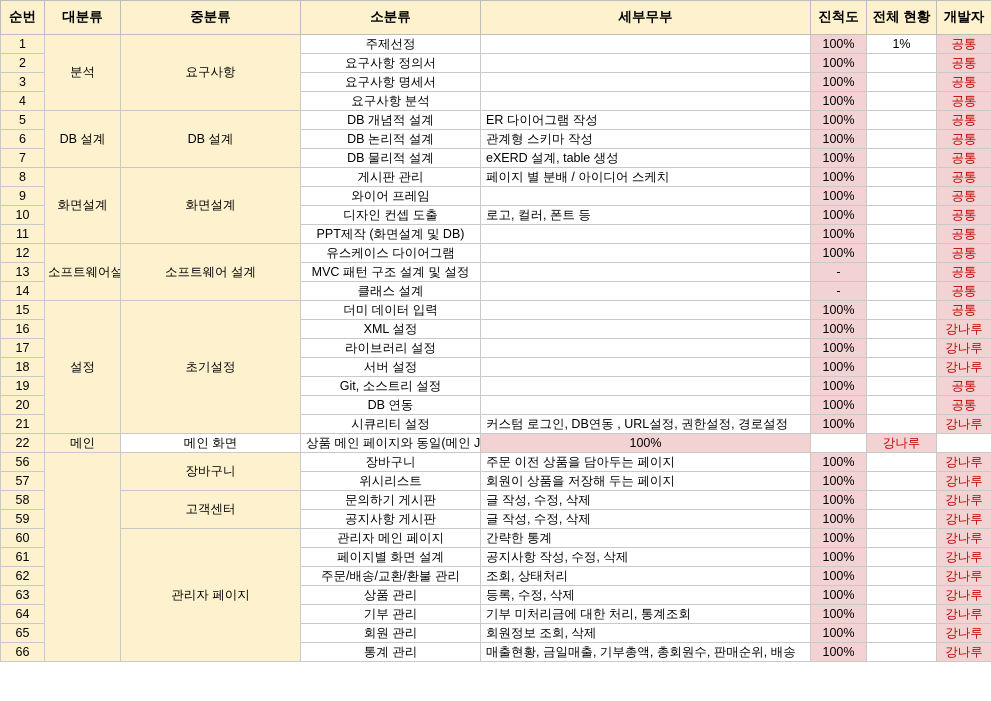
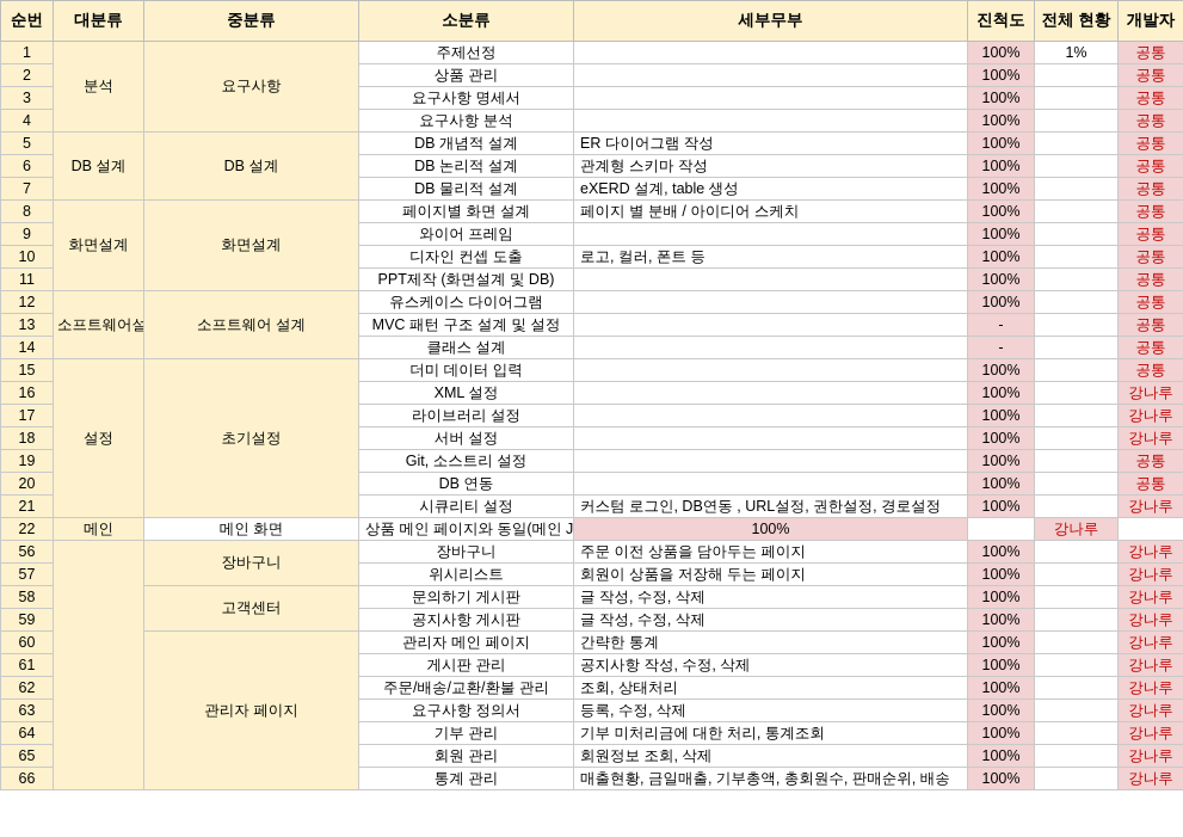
  순번	대분류	중분류	소분류	세부무부	진척도	전체 현황	개발자
  1	분석	요구사항	주제선정		100%	1%	공통
- 2	요구사항 정의서		100%		공통
+ 2	상품 관리		100%		공통
  3	요구사항 명세서		100%		공통
  4	요구사항 분석		100%		공통
  5	DB 설계	DB 설계	DB 개념적 설계	ER 다이어그램 작성	100%		공통
  6	DB 논리적 설계	관계형 스키마 작성	100%		공통
  7	DB 물리적 설계	eXERD 설계, table 생성	100%		공통
- 8	화면설계	화면설계	게시판 관리	페이지 별 분배 / 아이디어 스케치	100%		공통
+ 8	화면설계	화면설계	페이지별 화면 설계	페이지 별 분배 / 아이디어 스케치	100%		공통
  9	와이어 프레임		100%		공통
  10	디자인 컨셉 도출	로고, 컬러, 폰트 등	100%		공통
  11	PPT제작 (화면설계 및 DB)		100%		공통
  12	소프트웨어설	소프트웨어 설계	유스케이스 다이어그램		100%		공통
  13	MVC 패턴 구조 설계 및 설정		-		공통
  14	클래스 설계		-		공통
  15	설정	초기설정	더미 데이터 입력		100%		공통
  16	XML 설정		100%		강나루
  17	라이브러리 설정		100%		강나루
  18	서버 설정		100%		강나루
  19	Git, 소스트리 설정		100%		공통
  20	DB 연동		100%		공통
  21	시큐리티 설정	커스텀 로그인, DB연동 , URL설정, 권한설정, 경로설정	100%		강나루
  22	메인	메인 화면	상품 메인 페이지와 동일(메인 J	100%		강나루
  56		장바구니	장바구니	주문 이전 상품을 담아두는 페이지	100%		강나루
  57	위시리스트	회원이 상품을 저장해 두는 페이지	100%		강나루
  58	고객센터	문의하기 게시판	글 작성, 수정, 삭제	100%		강나루
  59	공지사항 게시판	글 작성, 수정, 삭제	100%		강나루
  60	관리자 페이지	관리자 메인 페이지	간략한 통계	100%		강나루
- 61	페이지별 화면 설계	공지사항 작성, 수정, 삭제	100%		강나루
+ 61	게시판 관리	공지사항 작성, 수정, 삭제	100%		강나루
  62	주문/배송/교환/환불 관리	조회, 상태처리	100%		강나루
- 63	상품 관리	등록, 수정, 삭제	100%		강나루
+ 63	요구사항 정의서	등록, 수정, 삭제	100%		강나루
  64	기부 관리	기부 미처리금에 대한 처리, 통계조회	100%		강나루
  65	회원 관리	회원정보 조회, 삭제	100%		강나루
  66	통계 관리	매출현황, 금일매출, 기부총액, 총회원수, 판매순위, 배송	100%		강나루
